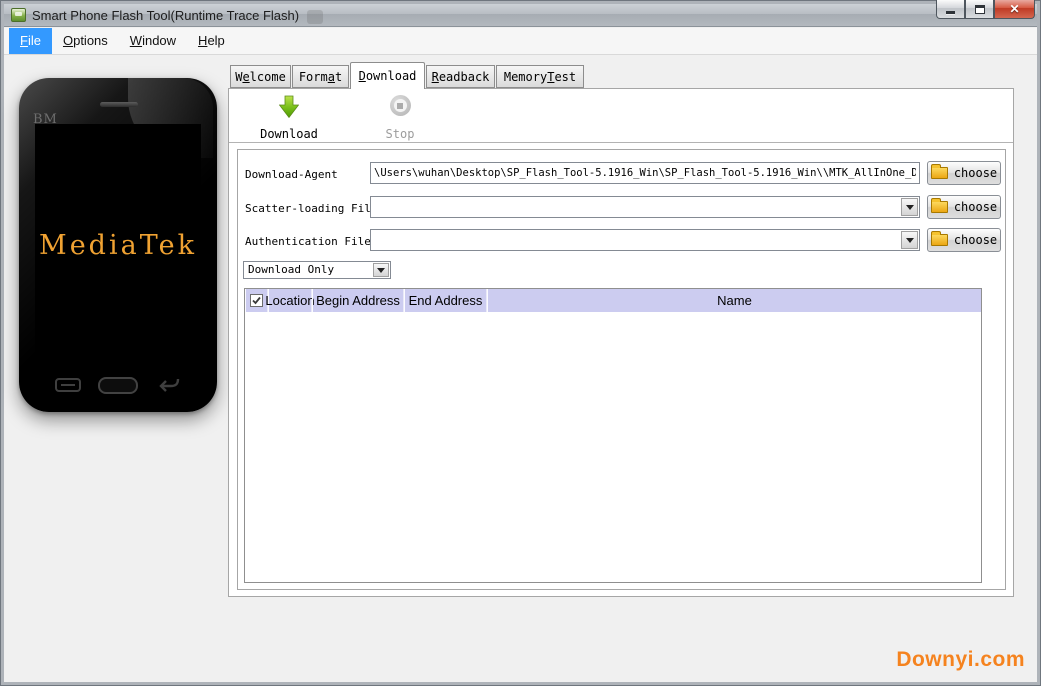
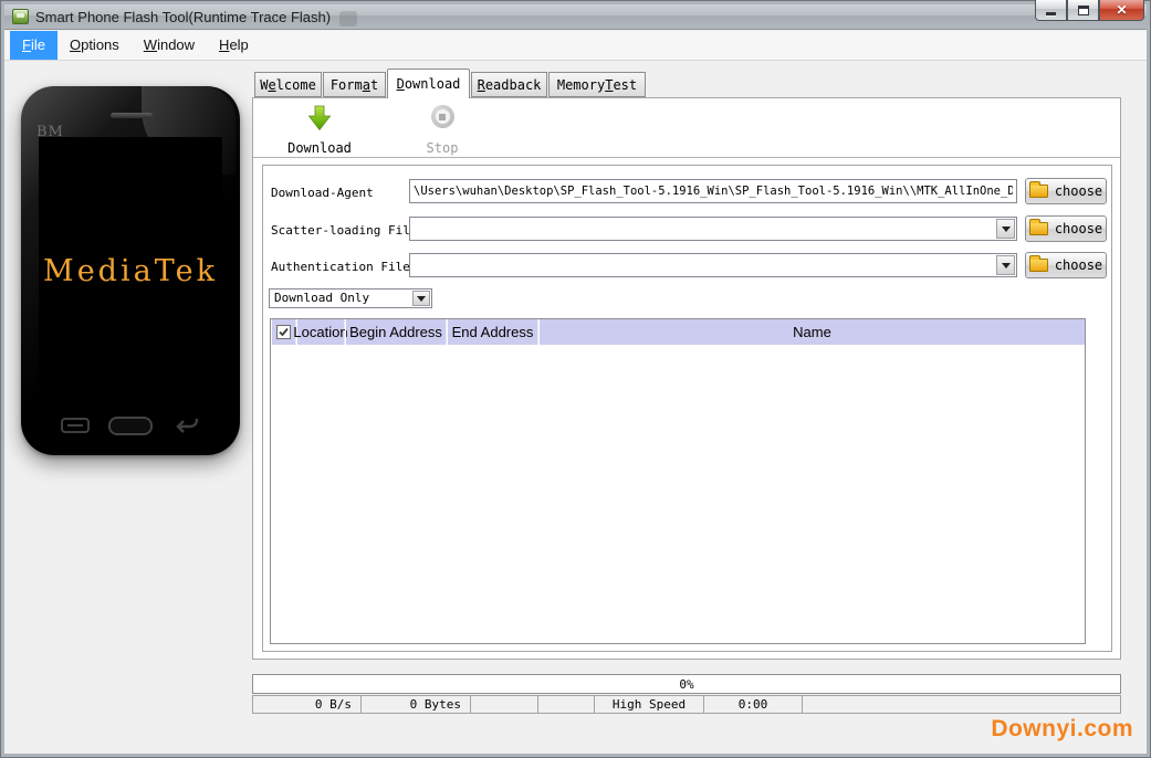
  Smart Phone Flash Tool(Runtime Trace Flash)
  ✕
  File
  Options
  Window
  Help
  BM
  MediaTek
  W
  e
  lcome
  Form
  a
  t
  D
  ownload
  R
  eadback
  Memory
  T
  est
  Download
  Stop
  Download-Agent
  \Users\wuhan\Desktop\SP_Flash_Tool-5.1916_Win\SP_Flash_Tool-5.1916_Win\\MTK_AllInOne_D
  choose
  Scatter-loading Fil
  choose
  Authentication File
  choose
  Download Only
  Location
  Begin Address
  End Address
  Name
+ 0%
+ 0 B/s
+ 0 Bytes
+ High Speed
+ 0:00
  Downyi.com
